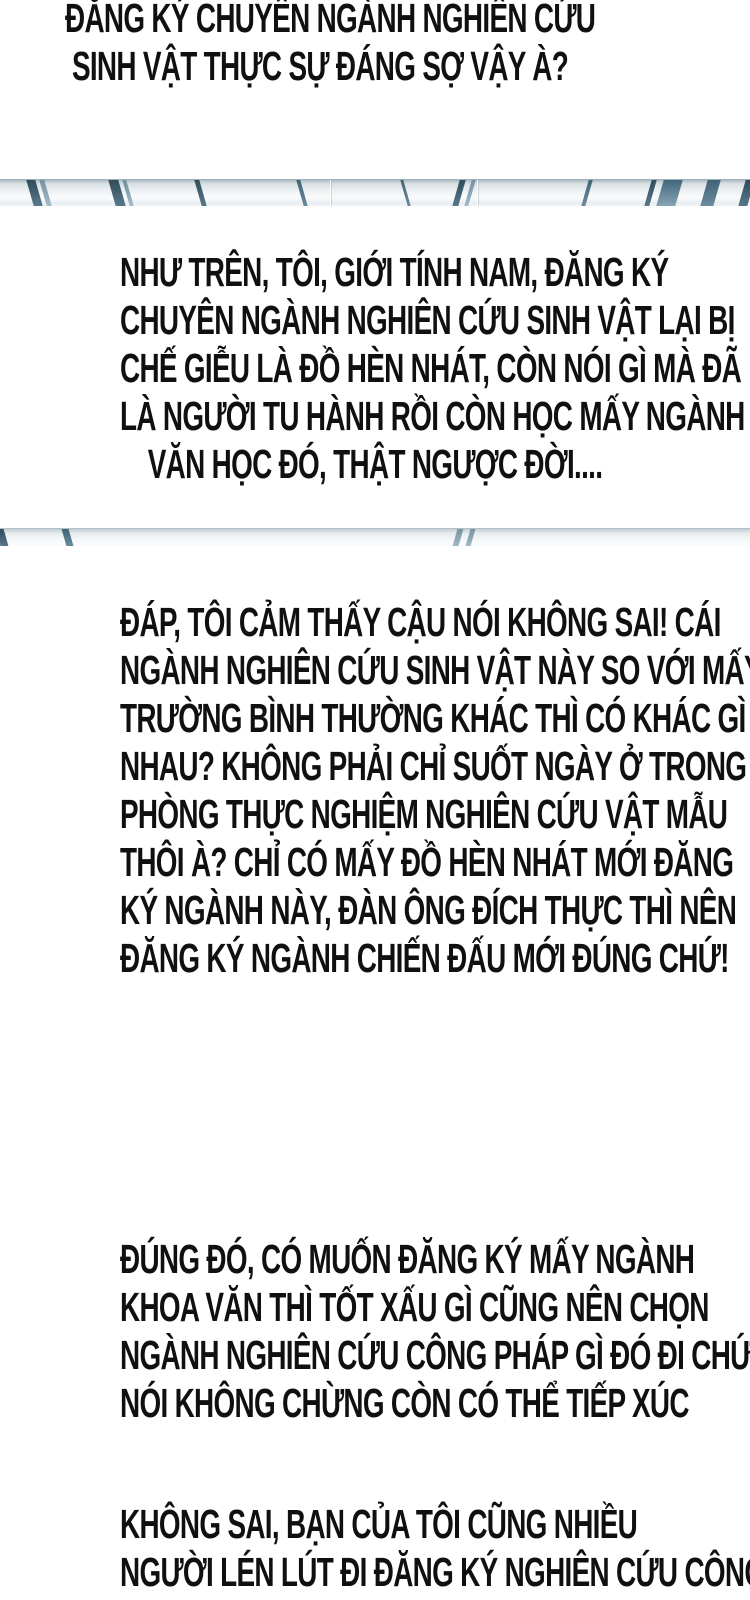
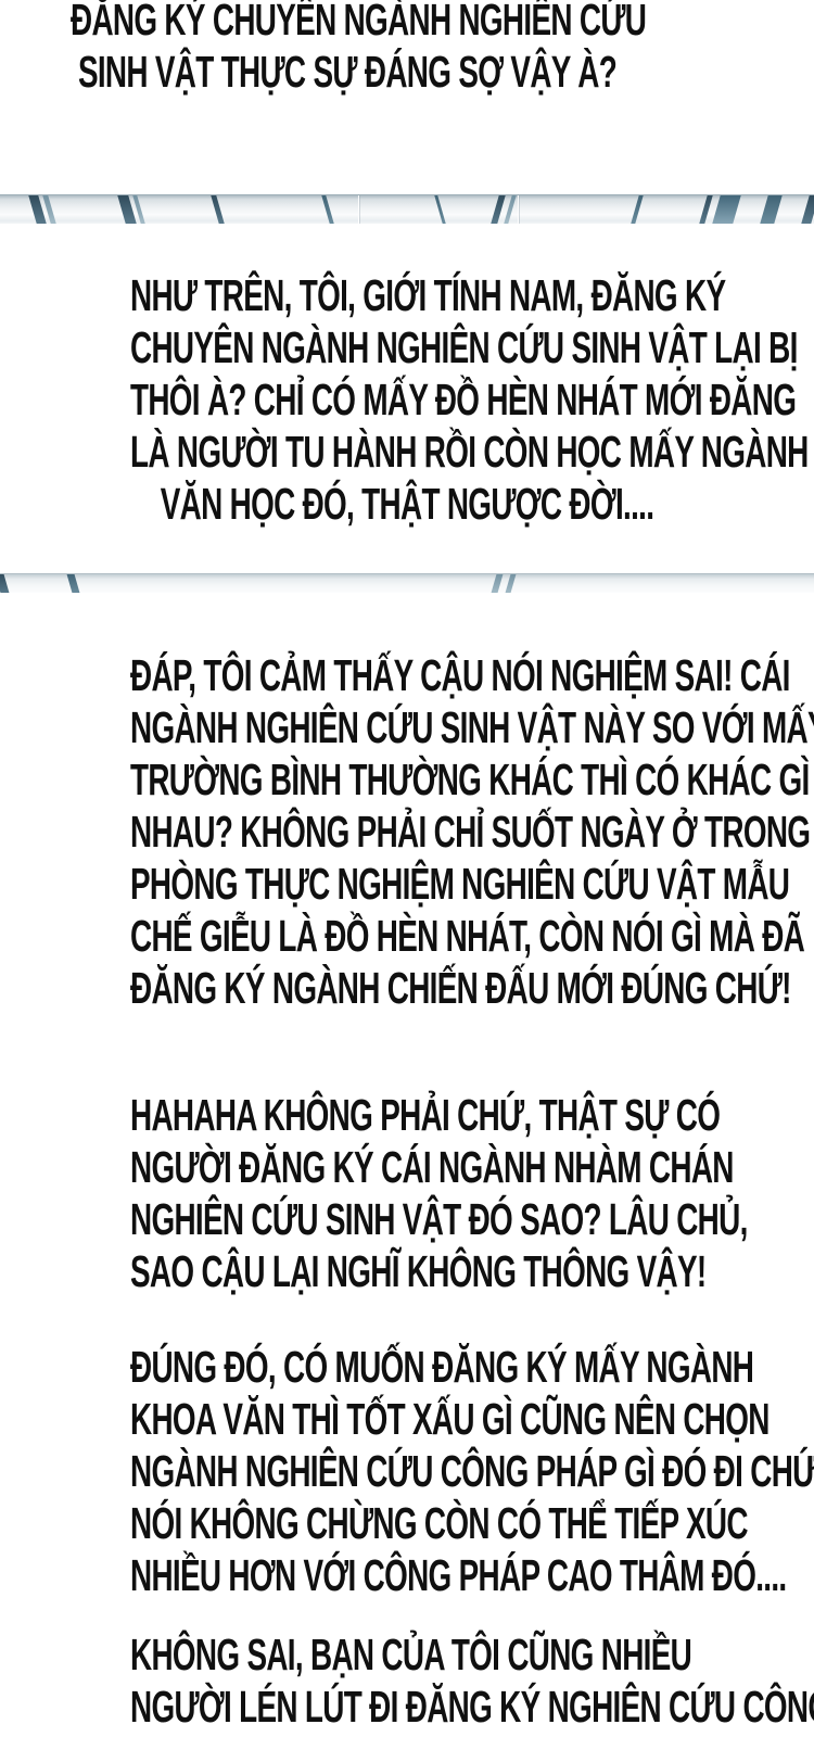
  ĐĂNG KÝ CHUYÊN NGÀNH NGHIÊN CỨU
  SINH VẬT THỰC SỰ ĐÁNG SỢ VẬY À?
  NHƯ TRÊN, TÔI, GIỚI TÍNH NAM, ĐĂNG KÝ
  CHUYÊN NGÀNH NGHIÊN CỨU SINH VẬT LẠI BỊ
- CHẾ GIỄU LÀ ĐỒ HÈN NHÁT, CÒN NÓI GÌ MÀ ĐÃ
+ THÔI À? CHỈ CÓ MẤY ĐỒ HÈN NHÁT MỚI ĐĂNG
  LÀ NGƯỜI TU HÀNH RỒI CÒN HỌC MẤY NGÀNH
  VĂN HỌC ĐÓ, THẬT NGƯỢC ĐỜI....
- ĐÁP, TÔI CẢM THẤY CẬU NÓI KHÔNG SAI! CÁI
+ ĐÁP, TÔI CẢM THẤY CẬU NÓI NGHIỆM SAI! CÁI
  NGÀNH NGHIÊN CỨU SINH VẬT NÀY SO VỚI MẤ
  TRƯỜNG BÌNH THƯỜNG KHÁC THÌ CÓ KHÁC GÌ
  NHAU? KHÔNG PHẢI CHỈ SUỐT NGÀY Ở TRONG
  PHÒNG THỰC NGHIỆM NGHIÊN CỨU VẬT MẪU
- THÔI À? CHỈ CÓ MẤY ĐỒ HÈN NHÁT MỚI ĐĂNG
+ CHẾ GIỄU LÀ ĐỒ HÈN NHÁT, CÒN NÓI GÌ MÀ ĐÃ
- KÝ NGÀNH NÀY, ĐÀN ÔNG ĐÍCH THỰC THÌ NÊN
  ĐĂNG KÝ NGÀNH CHIẾN ĐẤU MỚI ĐÚNG CHỨ!
+ HAHAHA KHÔNG PHẢI CHỨ, THẬT SỰ CÓ
+ NGƯỜI ĐĂNG KÝ CÁI NGÀNH NHÀM CHÁN
+ NGHIÊN CỨU SINH VẬT ĐÓ SAO? LÂU CHỦ,
+ SAO CẬU LẠI NGHĨ KHÔNG THÔNG VẬY!
  ĐÚNG ĐÓ, CÓ MUỐN ĐĂNG KÝ MẤY NGÀNH
  KHOA VĂN THÌ TỐT XẤU GÌ CŨNG NÊN CHỌN
  NGÀNH NGHIÊN CỨU CÔNG PHÁP GÌ ĐÓ ĐI CHỨ
  NÓI KHÔNG CHỪNG CÒN CÓ THỂ TIẾP XÚC
+ NHIỀU HƠN VỚI CÔNG PHÁP CAO THÂM ĐÓ....
  KHÔNG SAI, BẠN CỦA TÔI CŨNG NHIỀU
  NGƯỜI LÉN LÚT ĐI ĐĂNG KÝ NGHIÊN CỨU CÔN
